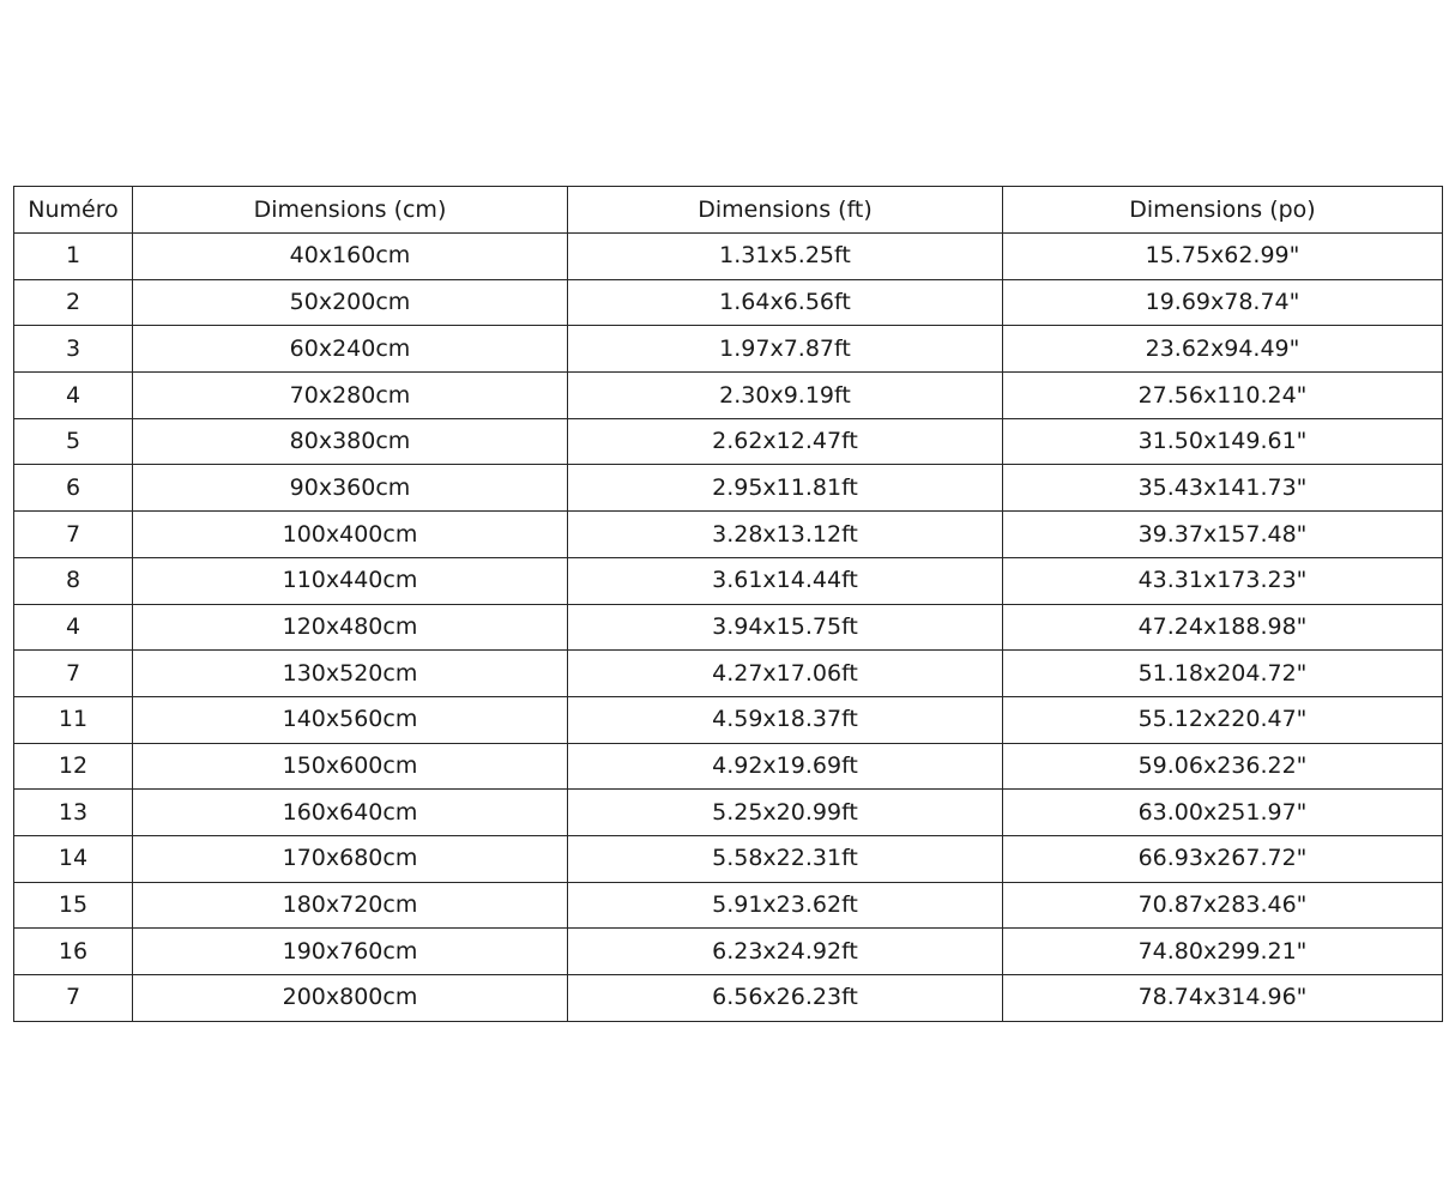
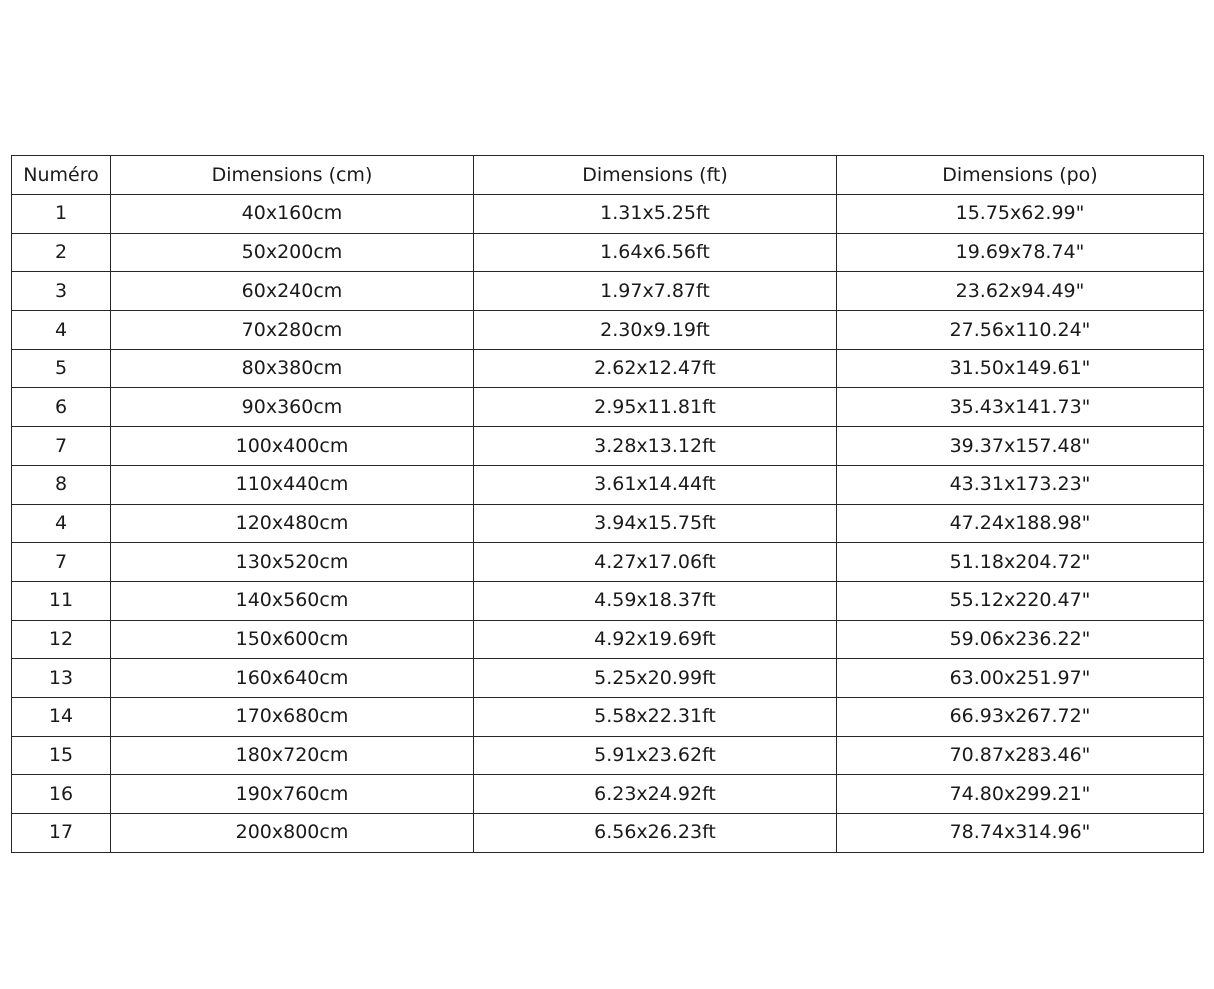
  Numéro	Dimensions (cm)	Dimensions (ft)	Dimensions (po)
  1	40x160cm	1.31x5.25ft	15.75x62.99"
  2	50x200cm	1.64x6.56ft	19.69x78.74"
  3	60x240cm	1.97x7.87ft	23.62x94.49"
  4	70x280cm	2.30x9.19ft	27.56x110.24"
  5	80x380cm	2.62x12.47ft	31.50x149.61"
  6	90x360cm	2.95x11.81ft	35.43x141.73"
  7	100x400cm	3.28x13.12ft	39.37x157.48"
  8	110x440cm	3.61x14.44ft	43.31x173.23"
  4	120x480cm	3.94x15.75ft	47.24x188.98"
  7	130x520cm	4.27x17.06ft	51.18x204.72"
  11	140x560cm	4.59x18.37ft	55.12x220.47"
  12	150x600cm	4.92x19.69ft	59.06x236.22"
  13	160x640cm	5.25x20.99ft	63.00x251.97"
  14	170x680cm	5.58x22.31ft	66.93x267.72"
  15	180x720cm	5.91x23.62ft	70.87x283.46"
  16	190x760cm	6.23x24.92ft	74.80x299.21"
- 7	200x800cm	6.56x26.23ft	78.74x314.96"
+ 17	200x800cm	6.56x26.23ft	78.74x314.96"
